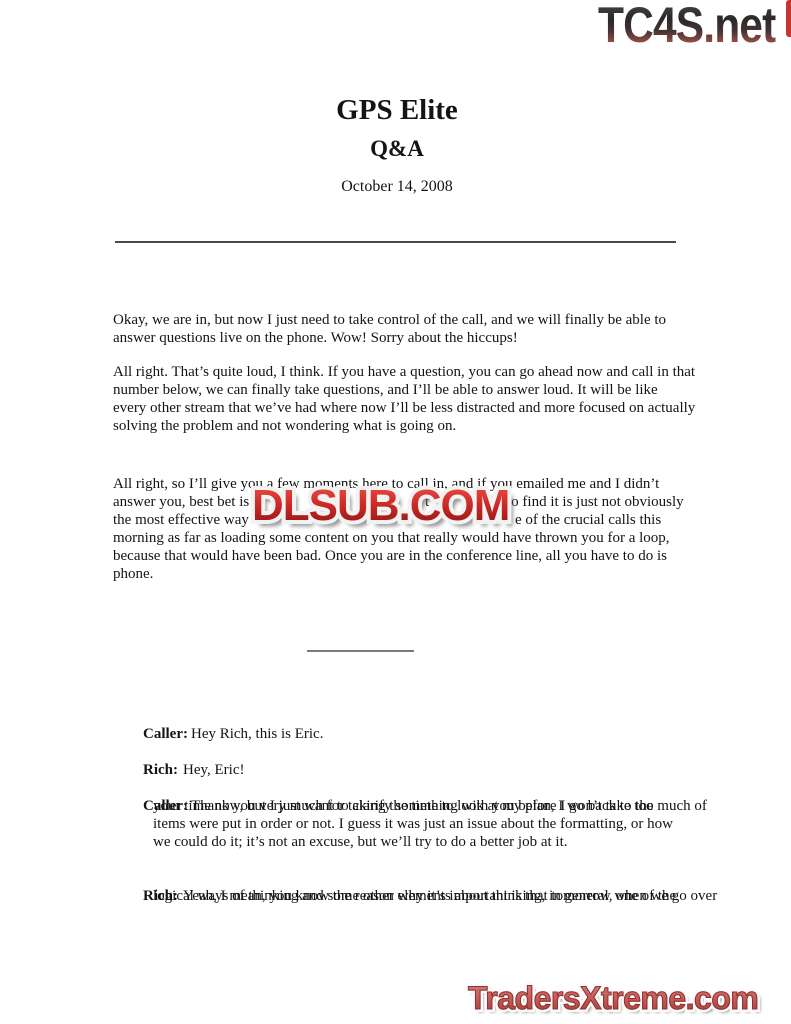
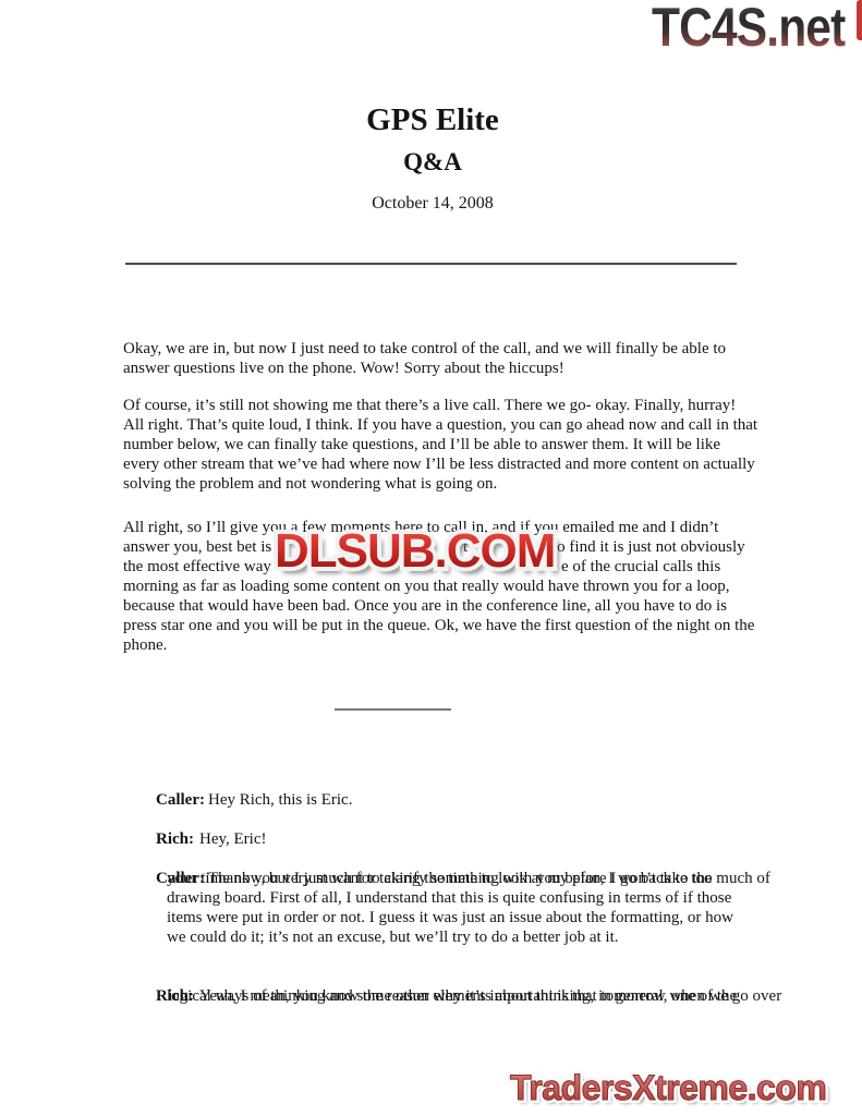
  TC4S.net
  GPS Elite
  Q&A
  October 14, 2008
  Okay, we are in, but now I just need to take control of the call, and we will finally be able to
  answer questions live on the phone. Wow! Sorry about the hiccups!
+ Of course, it’s still not showing me that there’s a live call. There we go- okay. Finally, hurray!
  All right. That’s quite loud, I think. If you have a question, you can go ahead now and call in that
- number below, we can finally take questions, and I’ll be able to answer loud. It will be like
+ number below, we can finally take questions, and I’ll be able to answer them. It will be like
- every other stream that we’ve had where now I’ll be less distracted and more focused on actually
+ every other stream that we’ve had where now I’ll be less distracted and more content on actually
  solving the problem and not wondering what is going on.
  answer you, best bet is
  o find it is just not obviously
  the most effective way
  e of the crucial calls this
  morning as far as loading some content on you that really would have thrown you for a loop,
  because that would have been bad. Once you are in the conference line, all you have to do is
+ press star one and you will be put in the queue. Ok, we have the first question of the night on the
  phone.
  DLSUB.COM
  Caller: Hey Rich, this is Eric.
  Rich: Hey, Eric!
  Caller: Thank you very much for taking the time to look at my plan, I won’t take too much of
  your time now, but I just want to clarify something with you before I go back to the
+ drawing board. First of all, I understand that this is quite confusing in terms of if those
  items were put in order or not. I guess it was just an issue about the formatting, or how
  we could do it; it’s not an excuse, but we’ll try to do a better job at it.
  Rich: Yeah, I mean, you know the reason why it’s important is that tomorrow when we go over
  logical ways of thinking and some other elements about thinking, in general, one of the
  TradersXtreme.com
